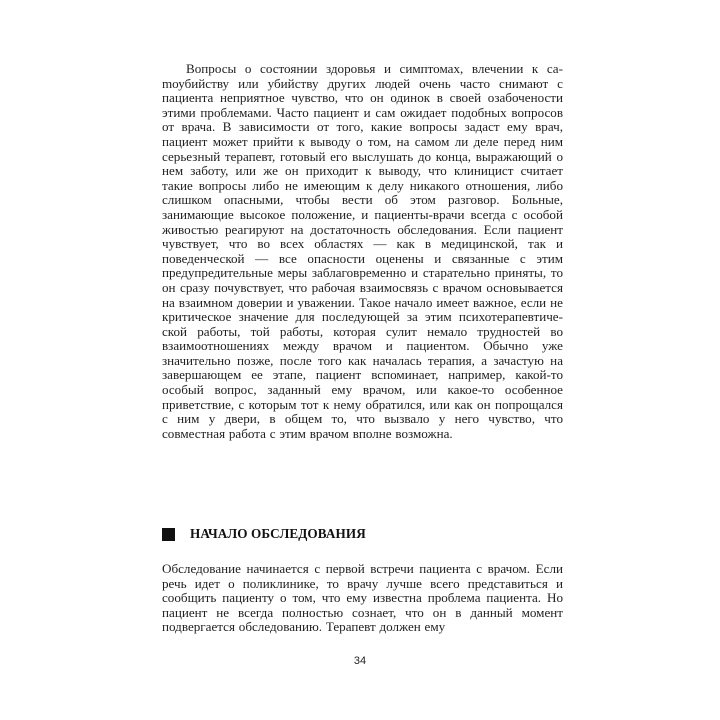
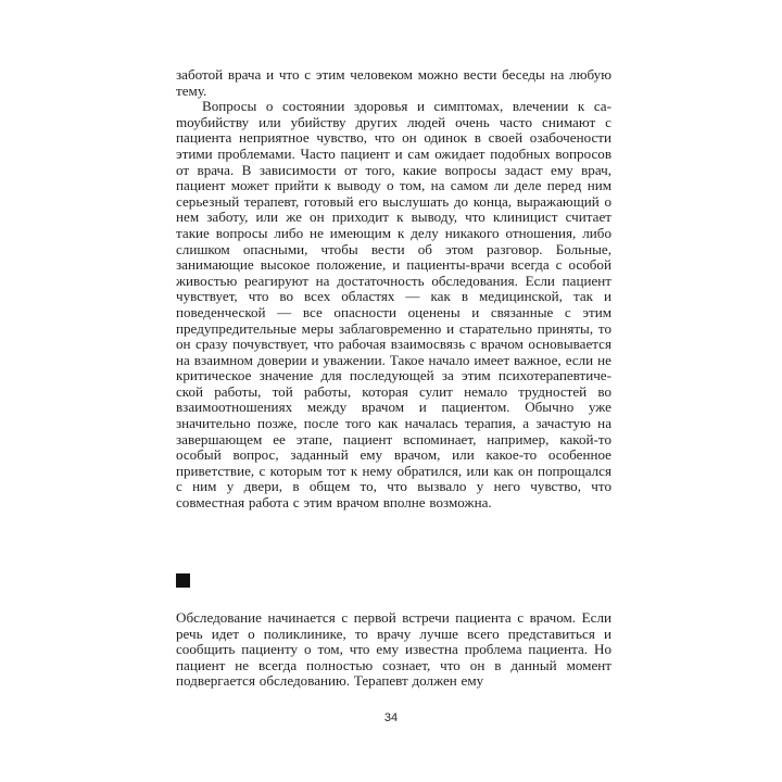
+ заботой врача и что с этим человеком можно вести беседы на любую тему.
  Вопросы о состоянии здоровья и симптомах, влечении к са­mоубийству или убийству других людей очень часто снимают с пациента неприятное чувство, что он одинок в своей озабочено­сти этими проблемами. Часто пациент и сам ожидает подобных вопросов от врача. В зависимости от того, какие вопросы задаст ему врач, пациент может прийти к выводу о том, на самом ли деле перед ним серьезный терапевт, готовый его выслушать до конца, выражающий о нем заботу, или же он приходит к вы­воду, что клиницист считает такие вопросы либо не имеющим к делу никакого отношения, либо слишком опасными, чтобы ве­сти об этом разговор. Больные, занимающие высокое положение, и пациенты-врачи всегда с особой живостью реагируют на до­статочность обследования. Если пациент чувствует, что во всех областях — как в медицинской, так и поведенческой — все опасности оценены и связанные с этим предупредительные меры заблаговременно и старательно приняты, то он сразу почувству­ет, что рабочая взаимосвязь с врачом основывается на взаимном доверии и уважении. Такое начало имеет важное, если не кри­тическое значение для последующей за этим психотерапевтиче­ской работы, той работы, которая сулит немало трудностей во взаимоотношениях между врачом и пациентом. Обычно уже значительно позже, после того как началась терапия, а зача­стую на завершающем ее этапе, пациент вспоминает, например, какой-то особый вопрос, заданный ему врачом, или какое-то особенное приветствие, с которым тот к нему обратился, или как он попрощался с ним у двери, в общем то, что вызвало у него чувство, что совместная работа с этим врачом вполне воз­можна.
- НАЧАЛО ОБСЛЕДОВАНИЯ
  Обследование начинается с первой встречи пациента с врачом. Если речь идет о поликлинике, то врачу лучше всего предста­виться и сообщить пациенту о том, что ему известна проблема пациента. Но пациент не всегда полностью сознает, что он в данный момент подвергается обследованию. Терапевт должен ему
  34
